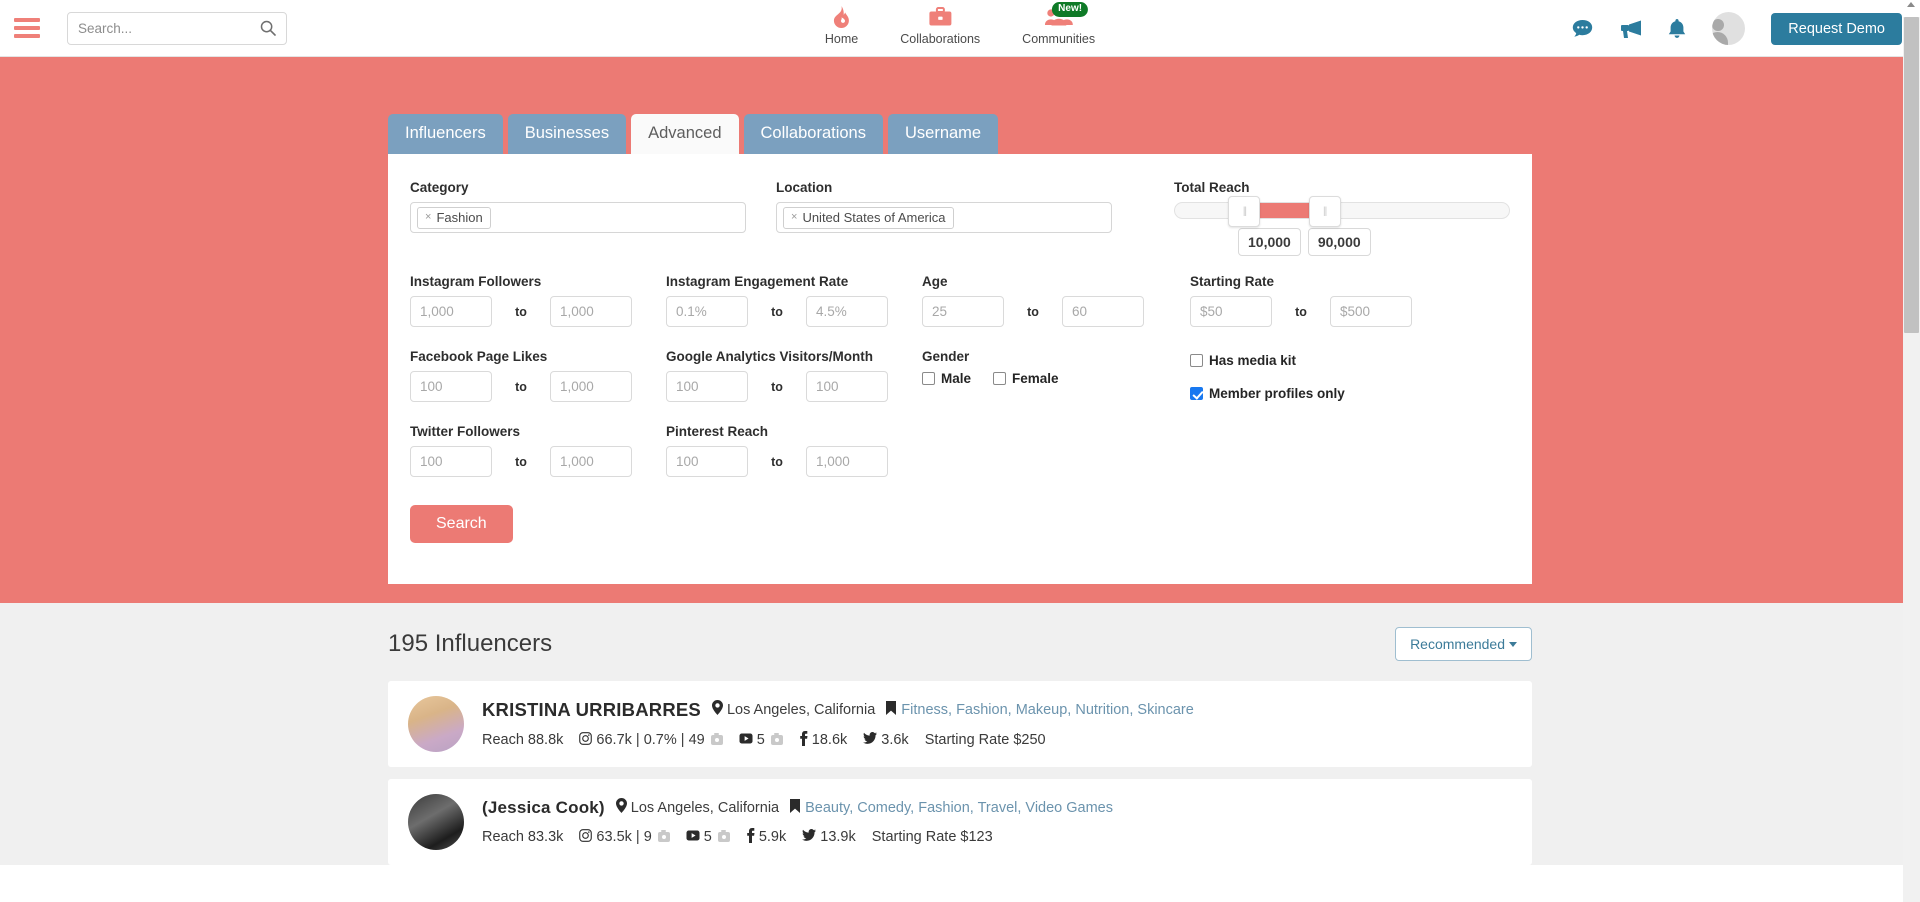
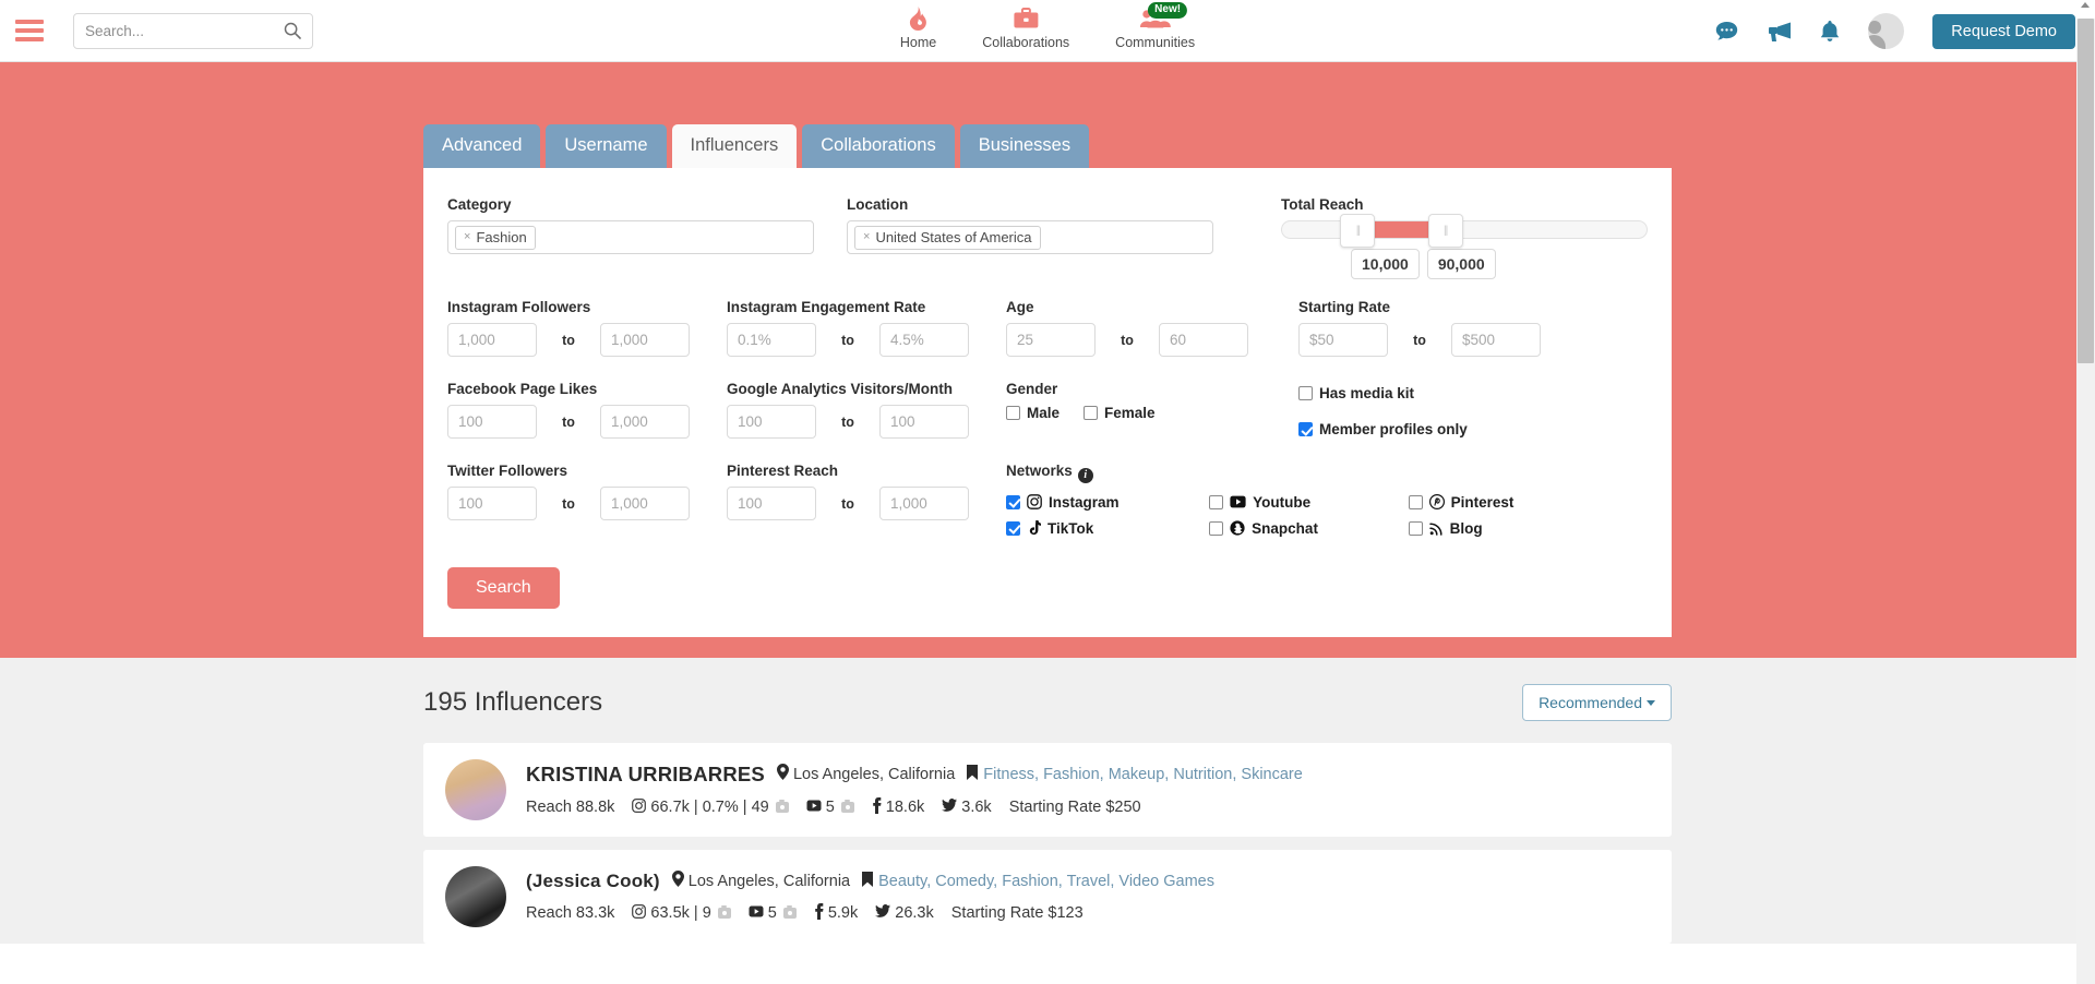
  Search...
  Home
  Collaborations
  New!
  Communities
  Request Demo
- Influencers
+ Advanced
- Businesses
+ Username
- Advanced
+ Influencers
  Collaborations
- Username
+ Businesses
  Category
  ×
  Fashion
  Location
  ×
  United States of America
  Total Reach
  10,000
  90,000
  Instagram Followers
  1,000
  to
  1,000
  Instagram Engagement Rate
  0.1%
  to
  4.5%
  Age
  25
  to
  60
  Starting Rate
  $50
  to
  $500
  Facebook Page Likes
  100
  to
  1,000
  Google Analytics Visitors/Month
  100
  to
  100
  Gender
  Male
  Female
  Has media kit
  Member profiles only
  Twitter Followers
  100
  to
  1,000
  Pinterest Reach
  100
  to
  1,000
+ Networks i
+ Instagram
+ Youtube
+ Pinterest
+ TikTok
+ Snapchat
+ Blog
  Search
  195 Influencers
  Recommended
  KRISTINA URRIBARRES
  Los Angeles, California
  Fitness, Fashion, Makeup, Nutrition, Skincare
  Reach
  88.8k
  66.7k | 0.7% | 49
  5
  18.6k
  3.6k
  Starting Rate
  $250
  (Jessica Cook)
  Los Angeles, California
  Beauty, Comedy, Fashion, Travel, Video Games
  Reach
  83.3k
  63.5k | 9
  5
  5.9k
- 13.9k
+ 26.3k
  Starting Rate
  $123
